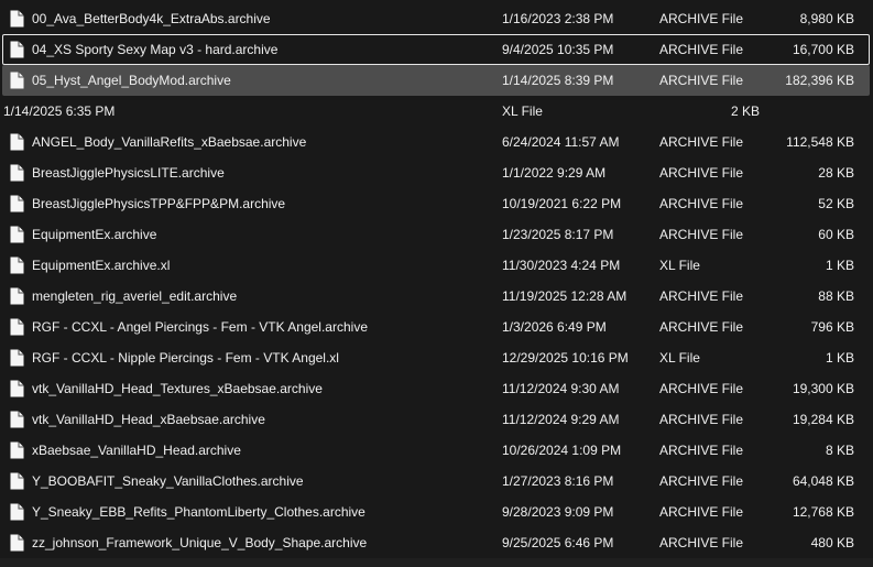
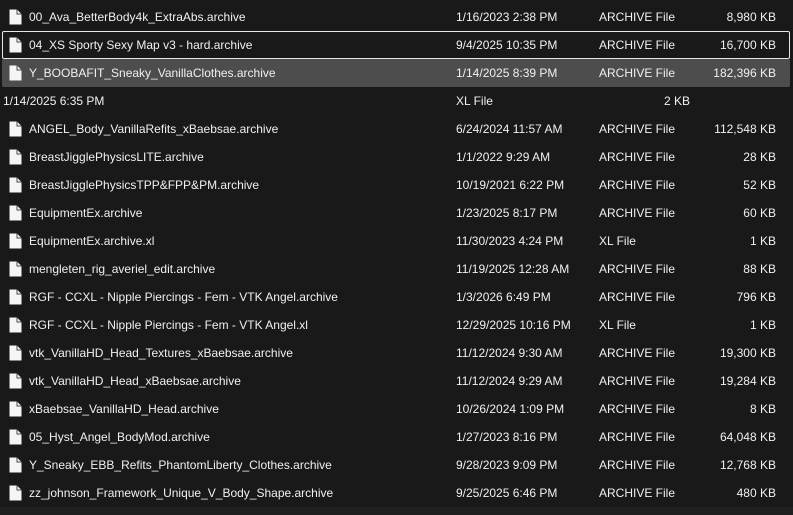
  00_Ava_BetterBody4k_ExtraAbs.archive
  1/16/2023 2:38 PM
  ARCHIVE File
  8,980 KB
  04_XS Sporty Sexy Map v3 - hard.archive
  9/4/2025 10:35 PM
  ARCHIVE File
  16,700 KB
- 05_Hyst_Angel_BodyMod.archive
+ Y_BOOBAFIT_Sneaky_VanillaClothes.archive
  1/14/2025 8:39 PM
  ARCHIVE File
  182,396 KB
  1/14/2025 6:35 PM
  XL File
  2 KB
  ANGEL_Body_VanillaRefits_xBaebsae.archive
  6/24/2024 11:57 AM
  ARCHIVE File
  112,548 KB
  BreastJigglePhysicsLITE.archive
  1/1/2022 9:29 AM
  ARCHIVE File
  28 KB
  BreastJigglePhysicsTPP&FPP&PM.archive
  10/19/2021 6:22 PM
  ARCHIVE File
  52 KB
  EquipmentEx.archive
  1/23/2025 8:17 PM
  ARCHIVE File
  60 KB
  EquipmentEx.archive.xl
  11/30/2023 4:24 PM
  XL File
  1 KB
  mengleten_rig_averiel_edit.archive
  11/19/2025 12:28 AM
  ARCHIVE File
  88 KB
- RGF - CCXL - Angel Piercings - Fem - VTK Angel.archive
+ RGF - CCXL - Nipple Piercings - Fem - VTK Angel.archive
  1/3/2026 6:49 PM
  ARCHIVE File
  796 KB
  RGF - CCXL - Nipple Piercings - Fem - VTK Angel.xl
  12/29/2025 10:16 PM
  XL File
  1 KB
  vtk_VanillaHD_Head_Textures_xBaebsae.archive
  11/12/2024 9:30 AM
  ARCHIVE File
  19,300 KB
  vtk_VanillaHD_Head_xBaebsae.archive
  11/12/2024 9:29 AM
  ARCHIVE File
  19,284 KB
  xBaebsae_VanillaHD_Head.archive
  10/26/2024 1:09 PM
  ARCHIVE File
  8 KB
- Y_BOOBAFIT_Sneaky_VanillaClothes.archive
+ 05_Hyst_Angel_BodyMod.archive
  1/27/2023 8:16 PM
  ARCHIVE File
  64,048 KB
  Y_Sneaky_EBB_Refits_PhantomLiberty_Clothes.archive
  9/28/2023 9:09 PM
  ARCHIVE File
  12,768 KB
  zz_johnson_Framework_Unique_V_Body_Shape.archive
  9/25/2025 6:46 PM
  ARCHIVE File
  480 KB
